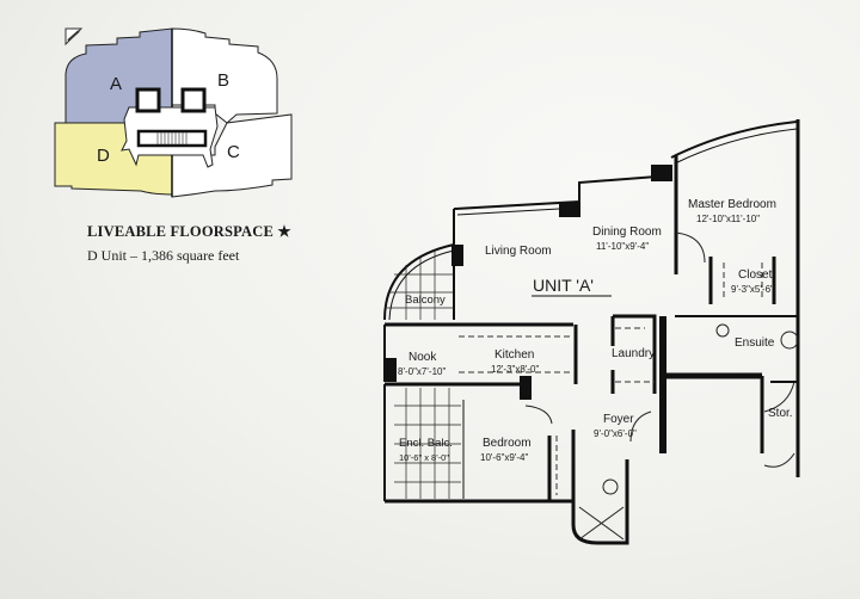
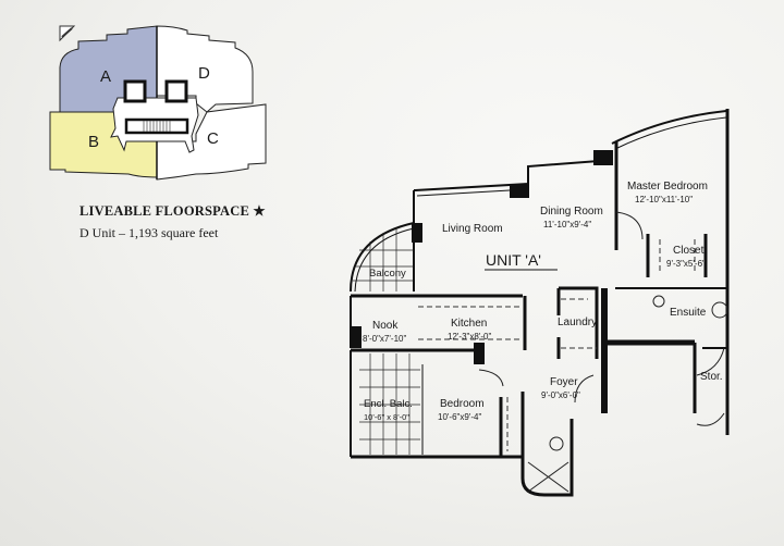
  A
- B
+ D
  C
- D
+ B
  LIVEABLE FLOORSPACE ★
- D Unit – 1,386 square feet
+ D Unit – 1,193 square feet
  UNIT 'A'
  Master Bedroom
  12'-10"x11'-10"
  Dining Room
  11'-10"x9'-4"
  Living Room
  Closet
  9'-3"x5'-6"
  Balcony
  Nook
  8'-0"x7'-10"
  Kitchen
  12'-3"x8'-0"
  Laundry
  Ensuite
  Foyer
  9'-0"x6'-0"
  Encl. Balc.
  10'-6" x 8'-0"
  Bedroom
  10'-6"x9'-4"
  Stor.
